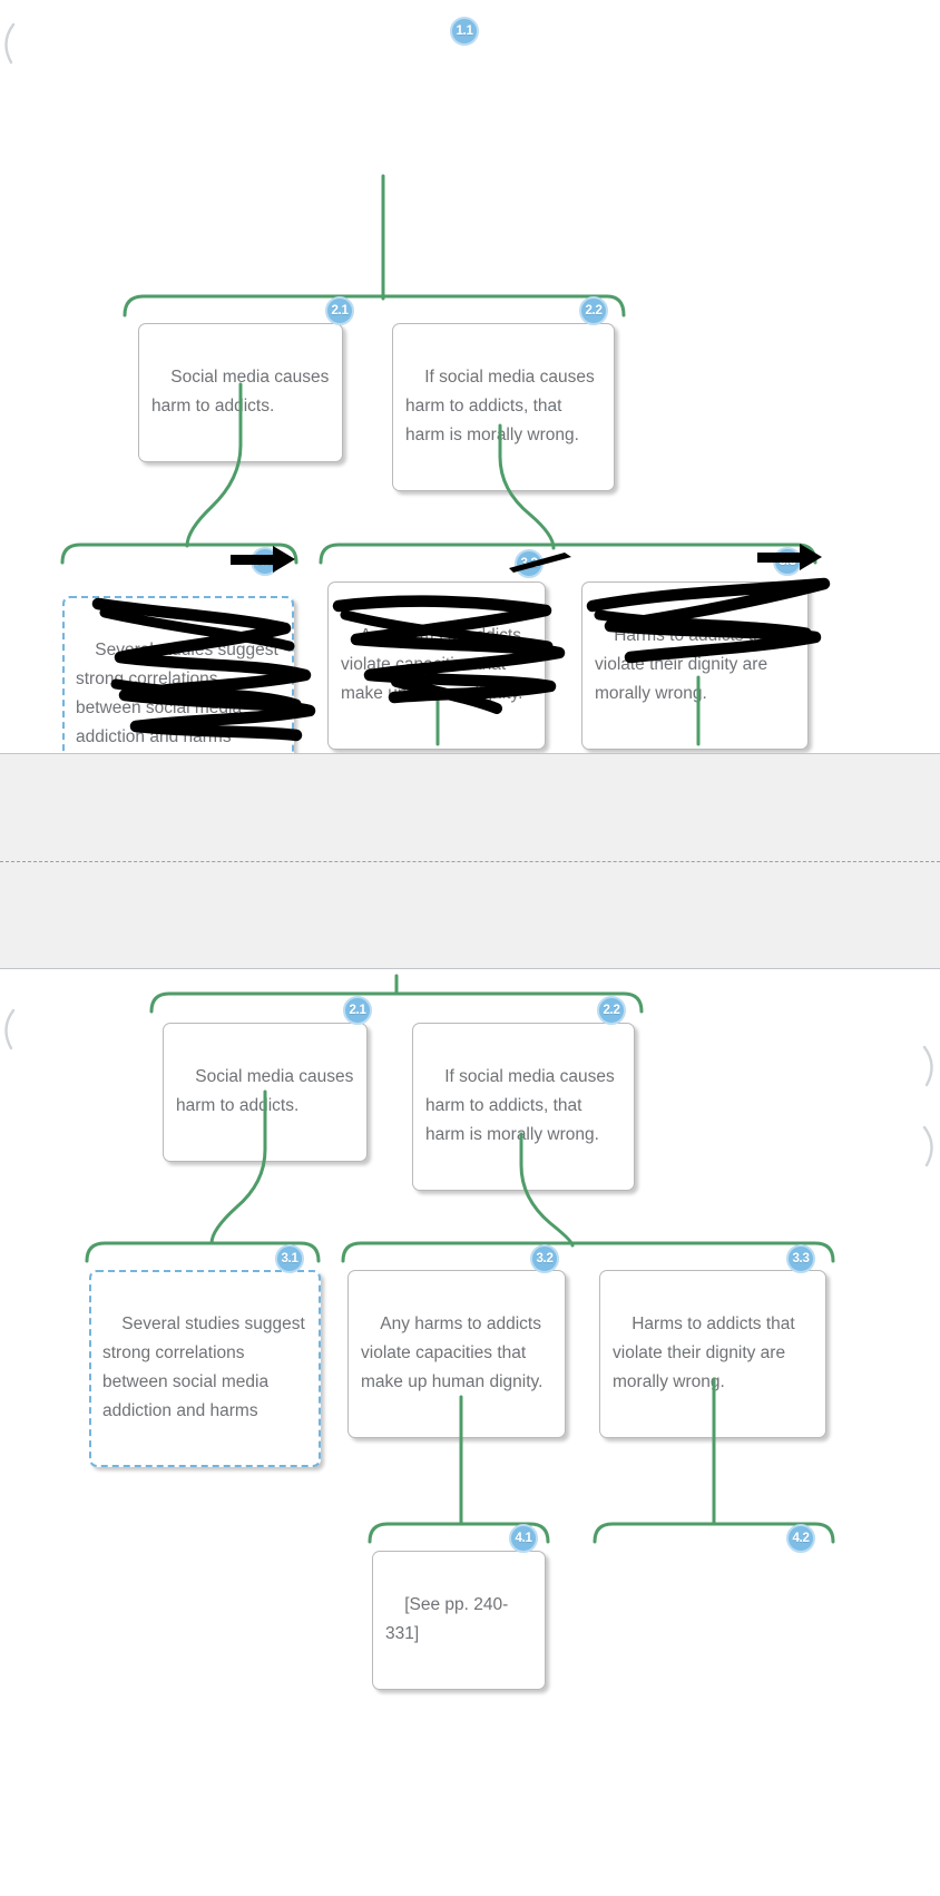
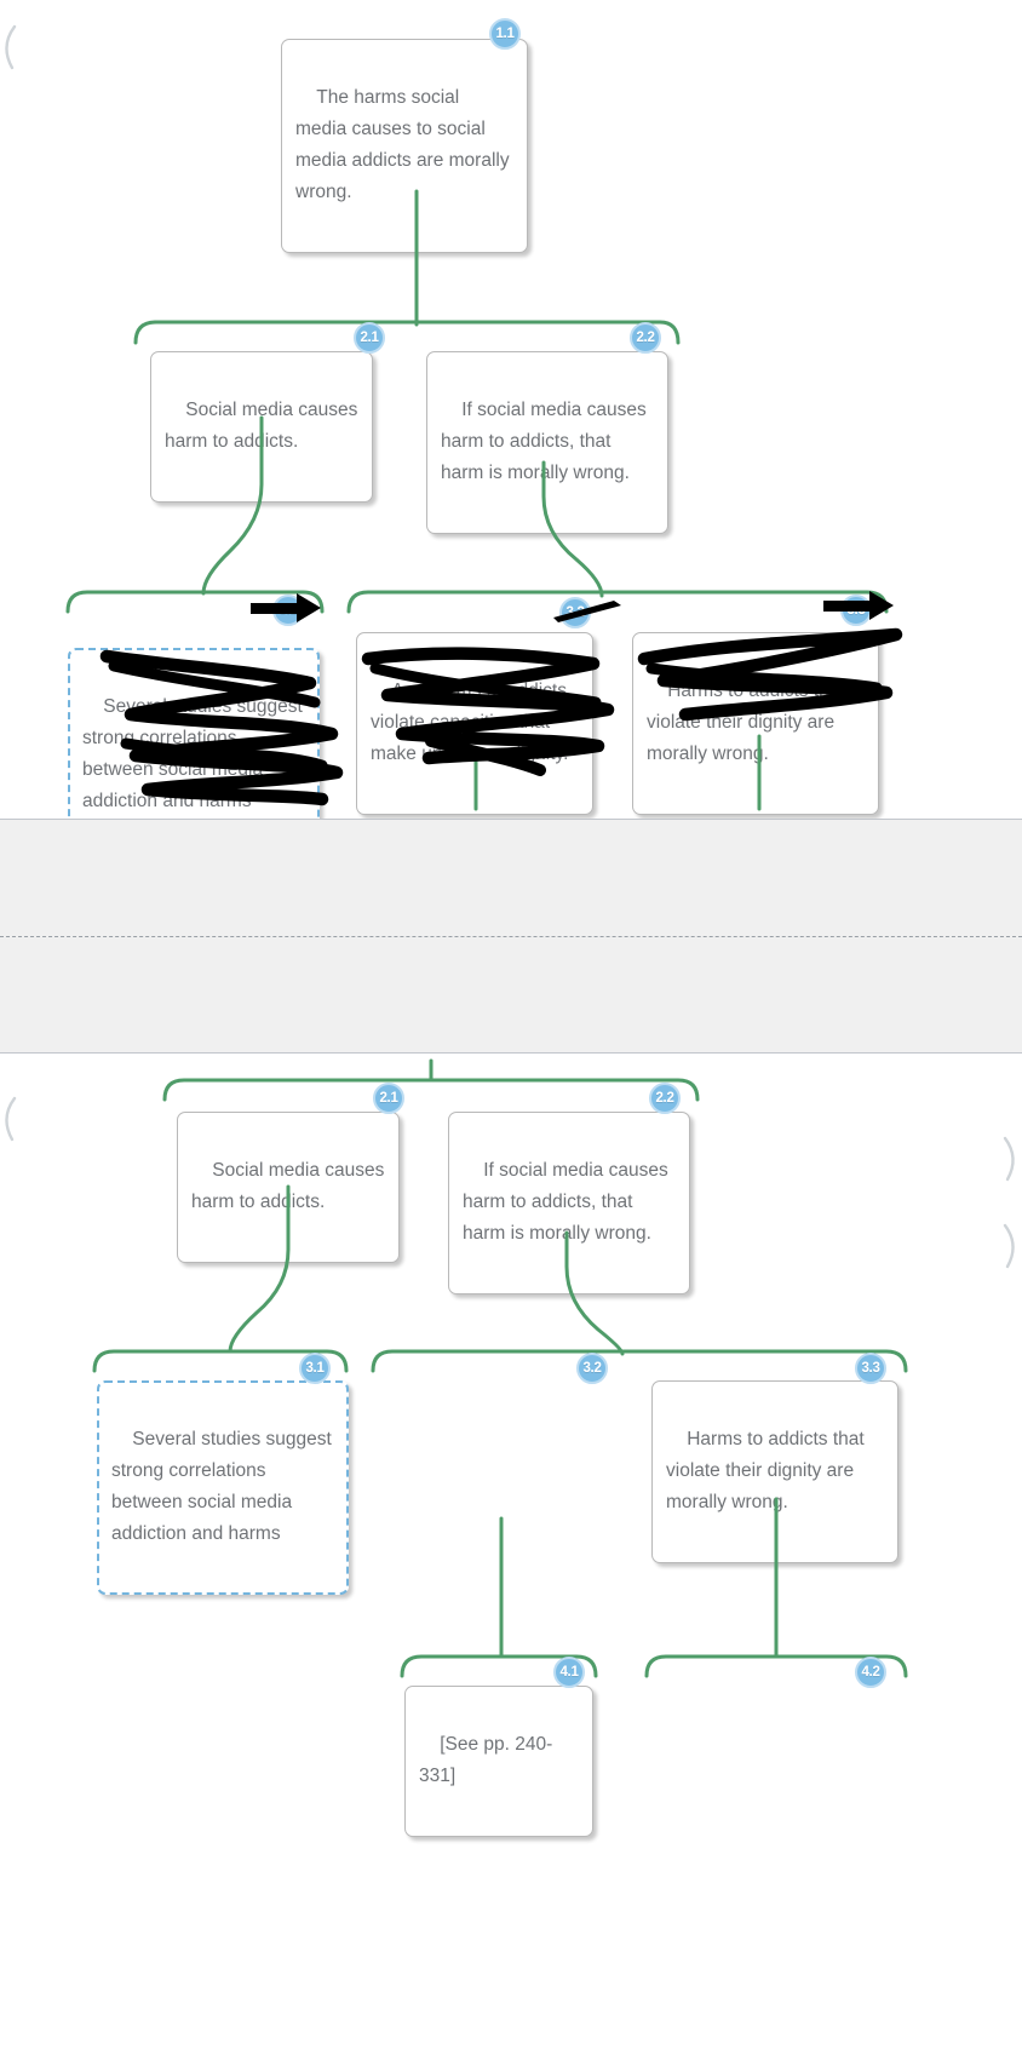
+ The harms social media causes to social media addicts are morally wrong.
  1.1
  Social media causes harm to addicts.
  2.1
  If social media causes harm to addicts, that harm is morlly wrong.
  2.2
  Sevs suggest strong correlations between social me addiction and har
  Harms violate their dignity are morally wron.
  Social media causes harm to addicts.
  2.1
  If social media causes harm to addicts, that harm is morlly wrong.
  2.2
  Several studies suggest strong correlations between social media addiction and harms
  3.1
- Any harms to addicts violate capacities that make up human dignity.
  3.2
  Harms to addicts that violate their dignity are morally wron.
  3.3
  [See pp. 240-331]
  4.1
  4.2
